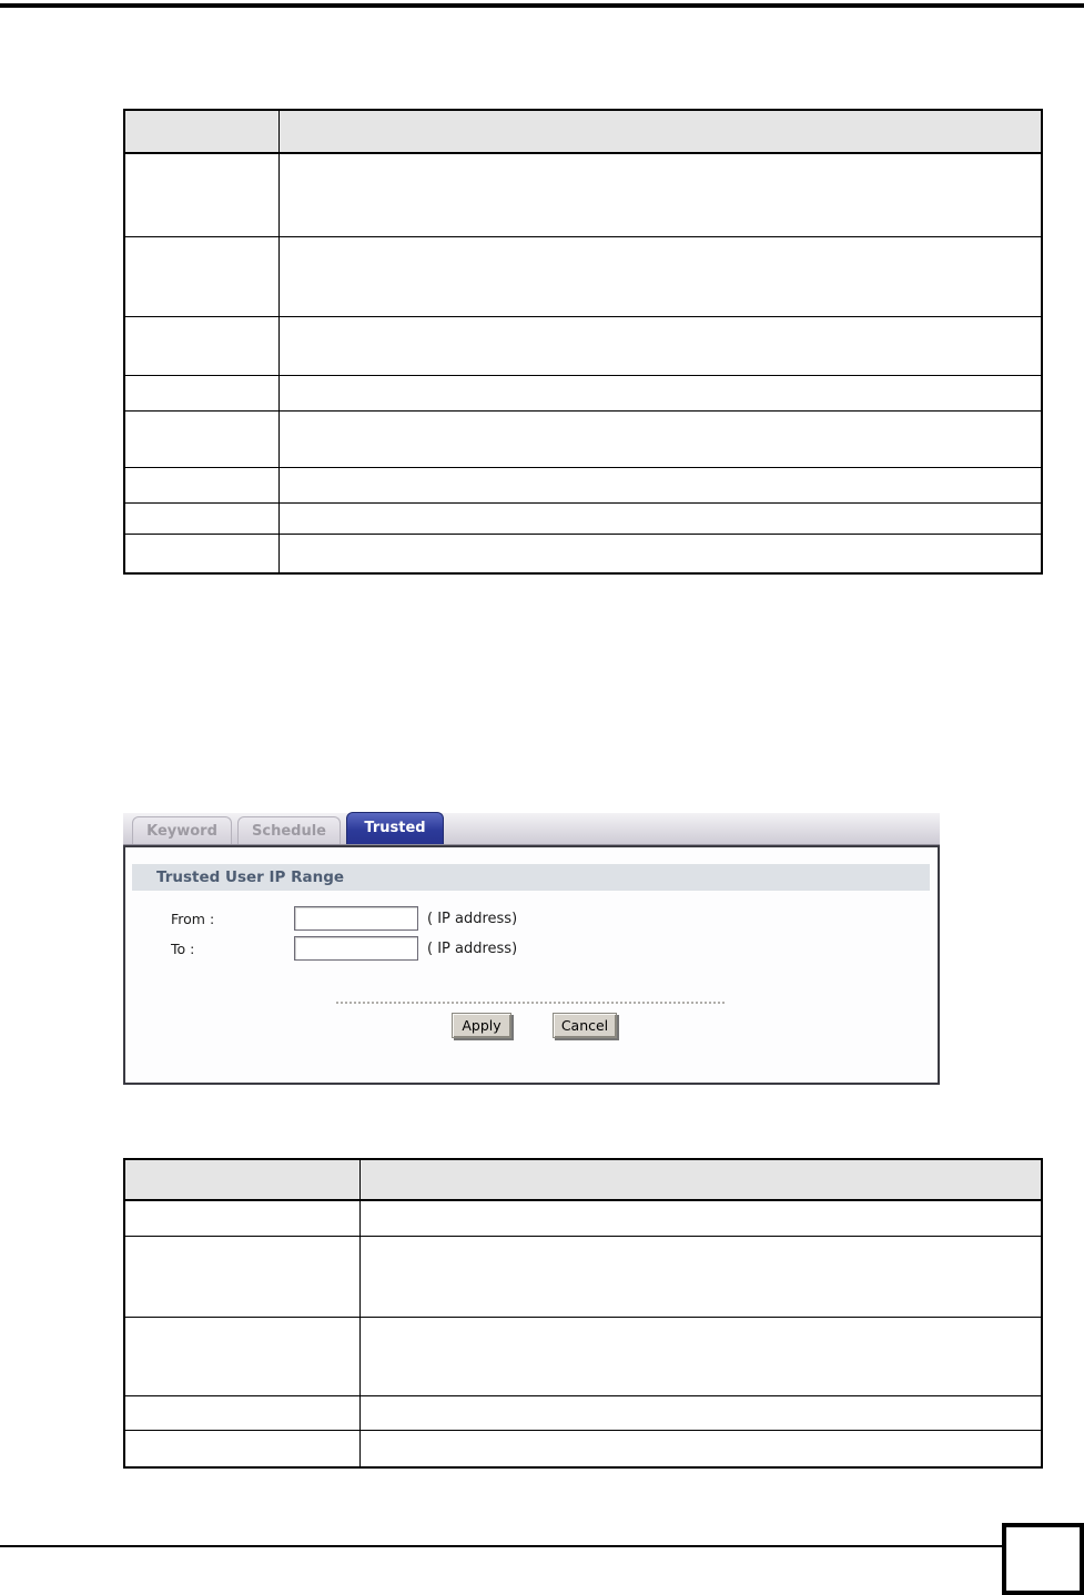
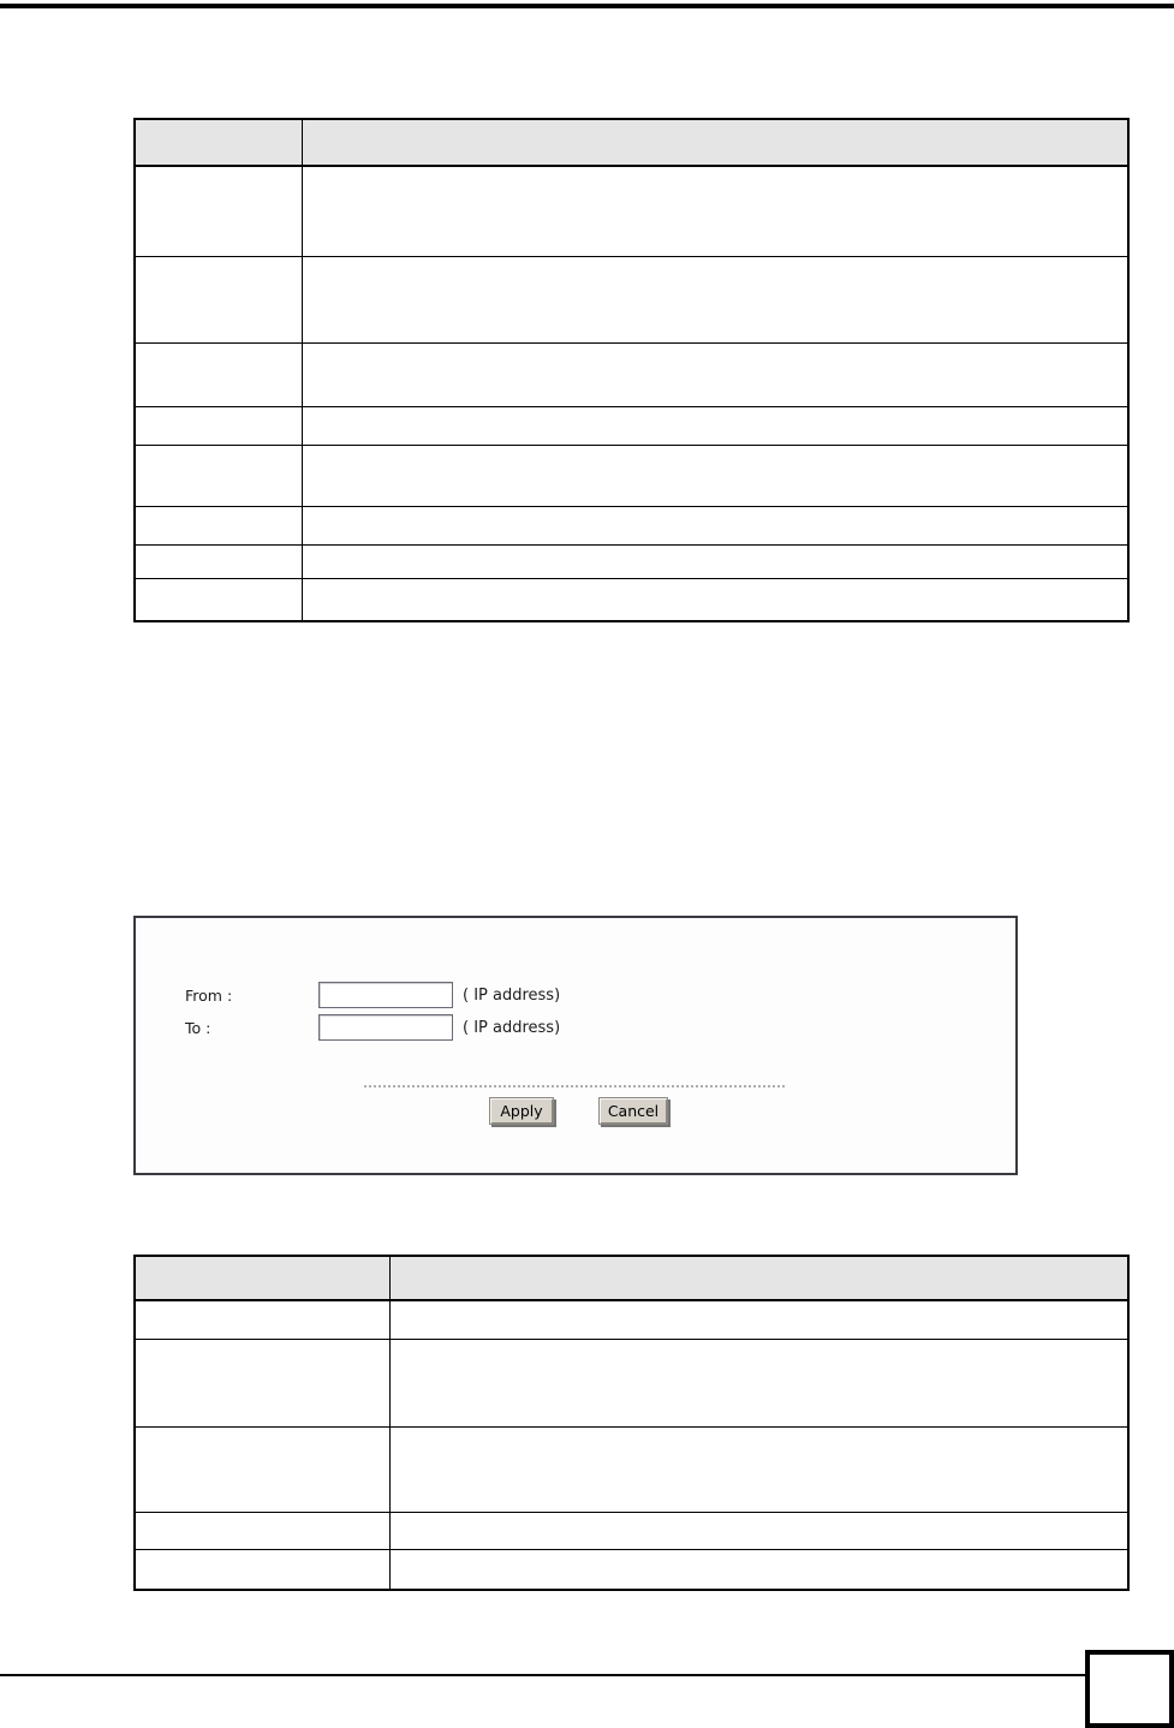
- Keyword
- Schedule
- Trusted
- Trusted User IP Range
  From :
  ( IP address)
  To :
  ( IP address)
  Apply
  Cancel
